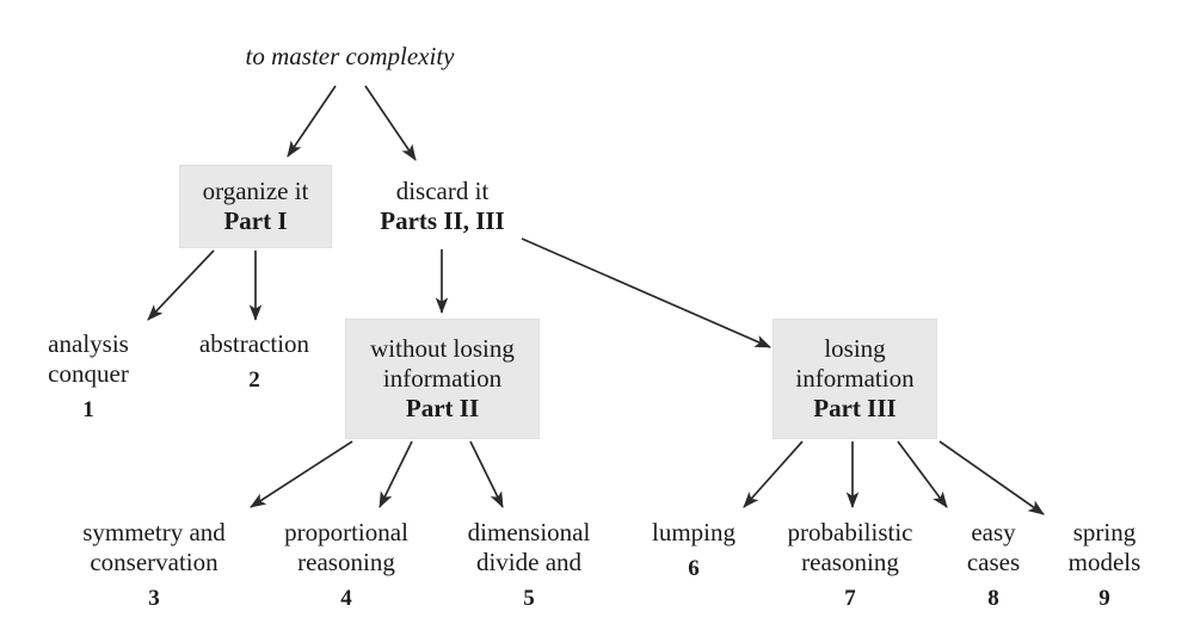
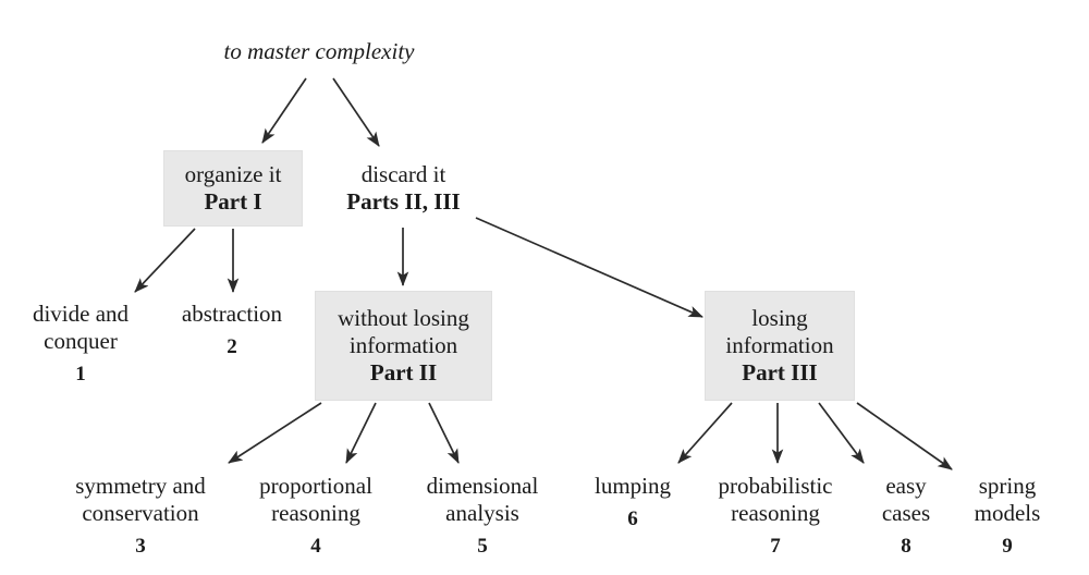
  to master complexity
  organize it
  Part I
  discard it
  Parts II, III
  without losing
  information
  Part II
  losing
  information
  Part III
- analysis
+ divide and
  conquer
  1
  abstraction
  2
  symmetry and
  conservation
  3
  proportional
  reasoning
  4
  dimensional
- divide and
+ analysis
  5
  lumping
  6
  probabilistic
  reasoning
  7
  easy
  cases
  8
  spring
  models
  9
